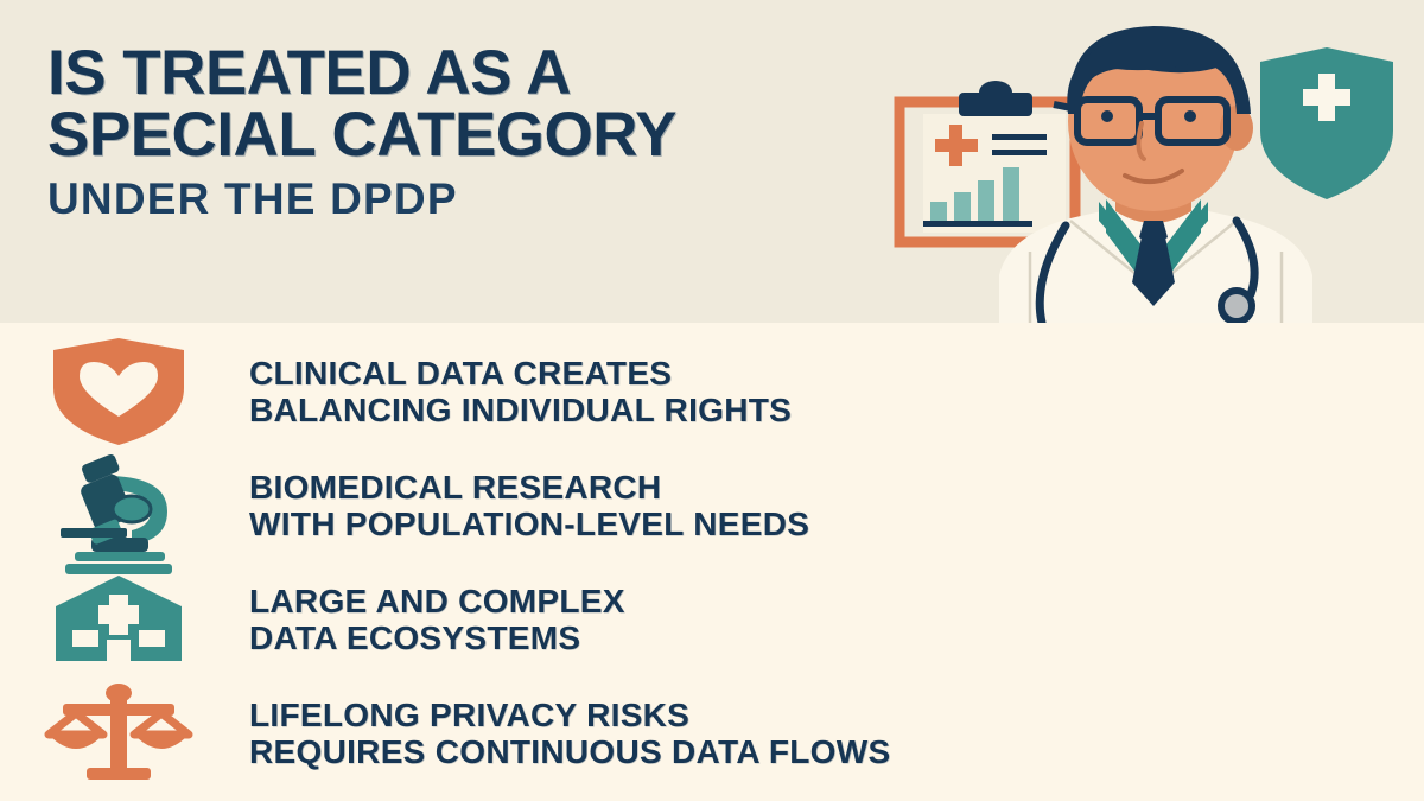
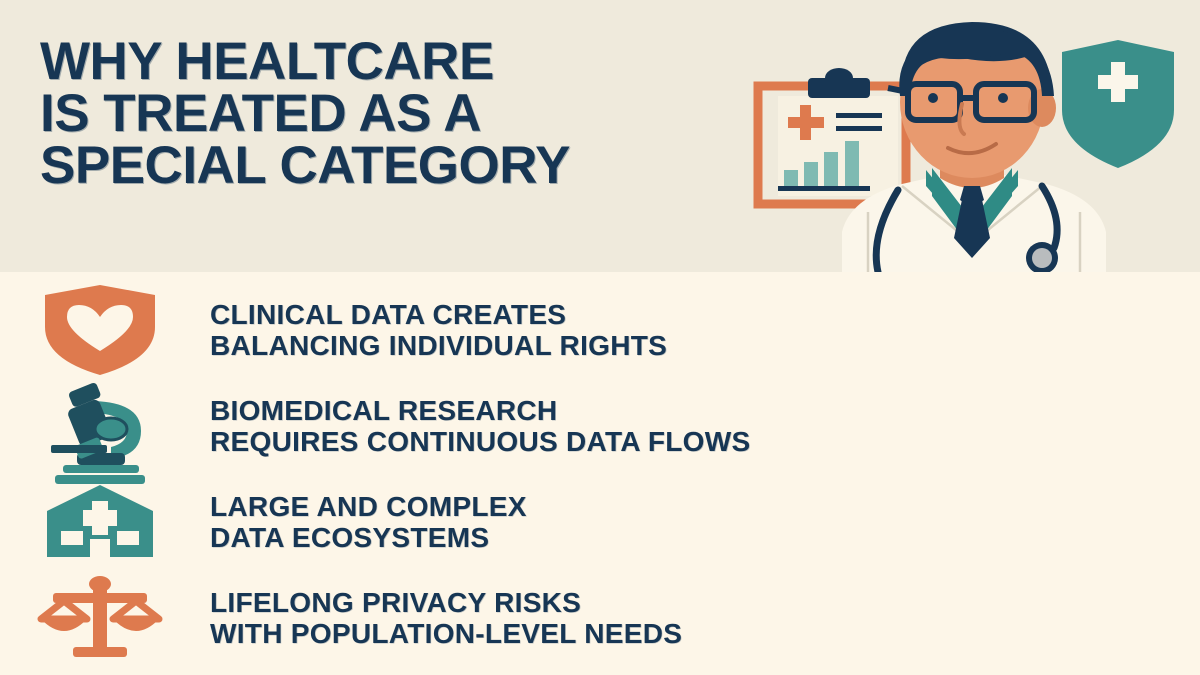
+ WHY HEALTCARE
  IS TREATED AS A
  SPECIAL CATEGORY
- UNDER THE DPDP
  CLINICAL DATA CREATES
  BALANCING INDIVIDUAL RIGHTS
  BIOMEDICAL RESEARCH
- WITH POPULATION-LEVEL NEEDS
+ REQUIRES CONTINUOUS DATA FLOWS
  LARGE AND COMPLEX
  DATA ECOSYSTEMS
  LIFELONG PRIVACY RISKS
- REQUIRES CONTINUOUS DATA FLOWS
+ WITH POPULATION-LEVEL NEEDS
